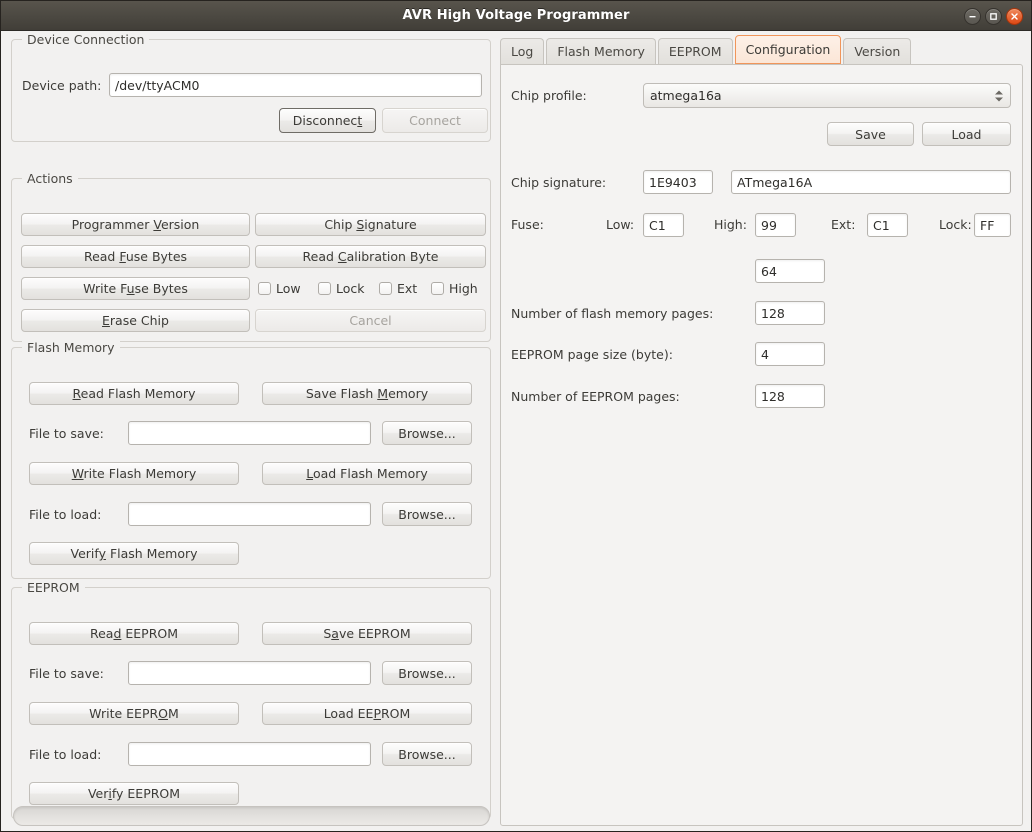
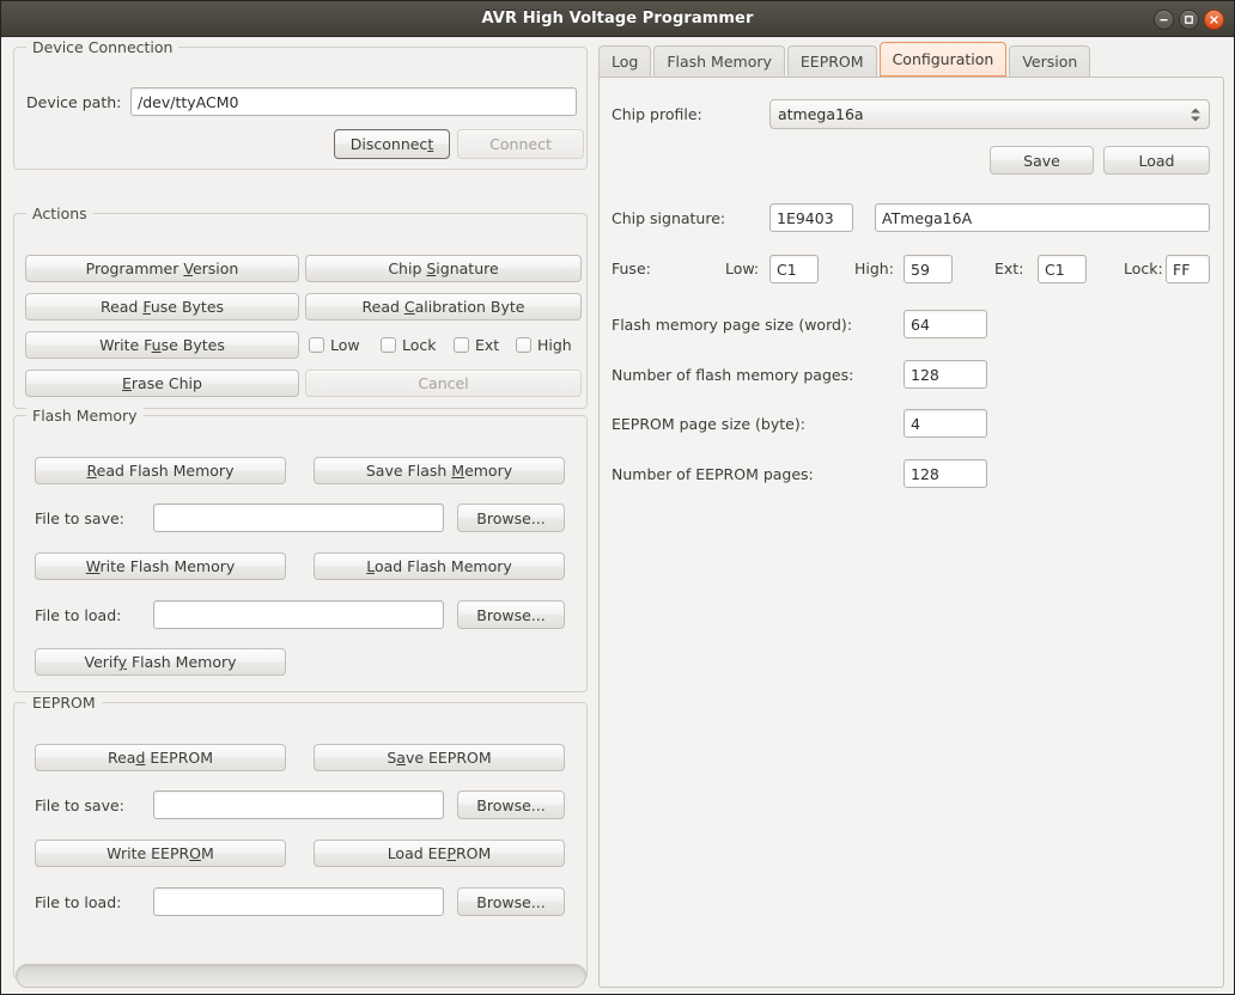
  AVR High Voltage Programmer
  Device Connection
  Device path:
  /dev/ttyACM0
  Disconnect
  Connect
  Actions
  Programmer Version
  Chip Signature
  Read Fuse Bytes
  Read Calibration Byte
  Write Fuse Bytes
  Low
  Lock
  Ext
  High
  Erase Chip
  Cancel
  Flash Memory
  Read Flash Memory
  Save Flash Memory
  File to save:
  Browse...
  Write Flash Memory
  Load Flash Memory
  File to load:
  Browse...
  Verify Flash Memory
  EEPROM
  Read EEPROM
  Save EEPROM
  File to save:
  Browse...
  Write EEPROM
  Load EEPROM
  File to load:
  Browse...
- Verify EEPROM
  Log
  Flash Memory
  EEPROM
  Configuration
  Version
  Chip profile:
  atmega16a
  Save
  Load
  Chip signature:
  1E9403
  ATmega16A
  Fuse:
  Low:
  C1
  High:
- 99
+ 59
  Ext:
  C1
  Lock:
  FF
+ Flash memory page size (word):
  64
  Number of flash memory pages:
  128
  EEPROM page size (byte):
  4
  Number of EEPROM pages:
  128
